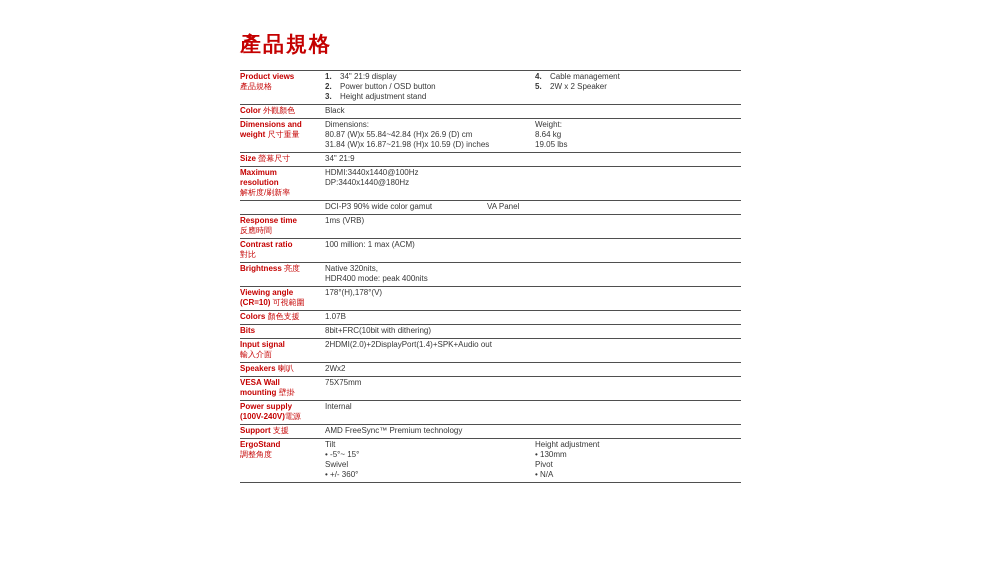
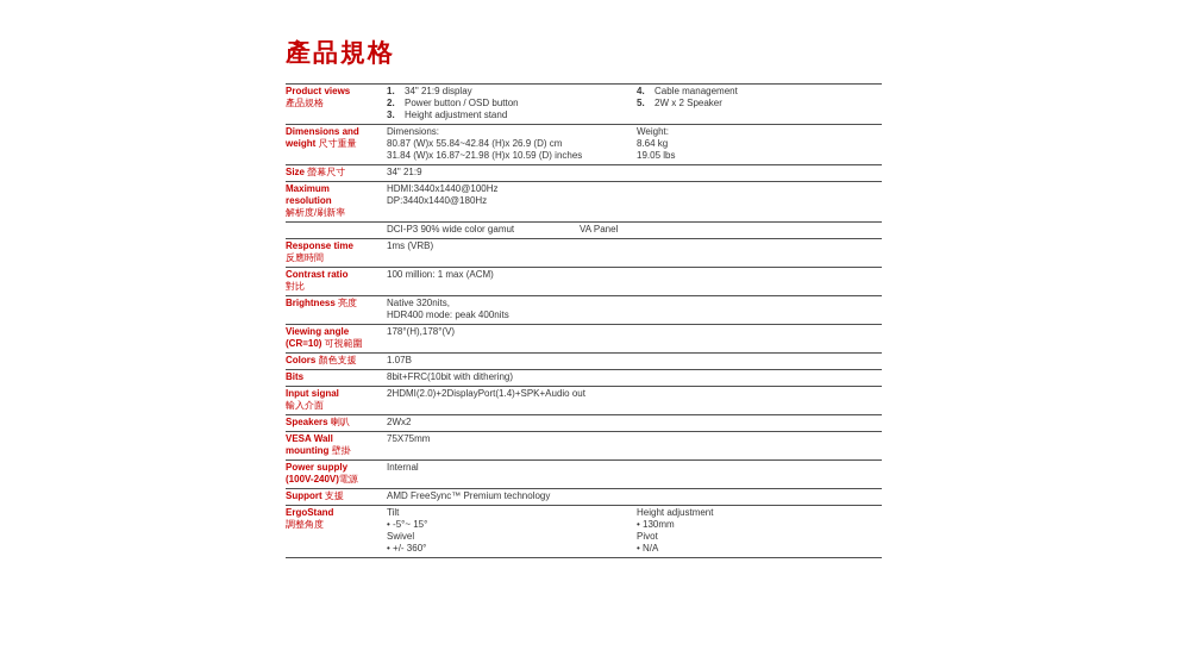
  產品規格
  Product views
  產品規格
  1.
  34" 21:9 display
  2.
  Power button / OSD button
  3.
  Height adjustment stand
  4.
  Cable management
  5.
  2W x 2 Speaker
- Color 外觀顏色
- Black
  Dimensions and
  weight 尺寸重量
  Dimensions:
  80.87 (W)x 55.84~42.84 (H)x 26.9 (D) cm
  31.84 (W)x 16.87~21.98 (H)x 10.59 (D) inches
  Weight:
  8.64 kg
  19.05 lbs
  Size 螢幕尺寸
  34" 21:9
  Maximum
  resolution
  解析度/刷新率
  HDMI:3440x1440@100Hz
  DP:3440x1440@180Hz
  DCI-P3 90% wide color gamut
  VA Panel
  Response time
  反應時間
  1ms (VRB)
  Contrast ratio
  對比
  100 million: 1 max (ACM)
  Brightness 亮度
  Native 320nits,
  HDR400 mode: peak 400nits
  Viewing angle
  (CR=10) 可視範圍
  178°(H),178°(V)
  Colors 顏色支援
  1.07B
  Bits
  8bit+FRC(10bit with dithering)
  Input signal
  輸入介面
  2HDMI(2.0)+2DisplayPort(1.4)+SPK+Audio out
  Speakers 喇叭
  2Wx2
  VESA Wall
  mounting 壁掛
  75X75mm
  Power supply
  (100V-240V)電源
  Internal
  Support 支援
  AMD FreeSync™ Premium technology
  ErgoStand
  調整角度
  Tilt
  • -5°~ 15°
  Swivel
  • +/- 360°
  Height adjustment
  • 130mm
  Pivot
  • N/A
